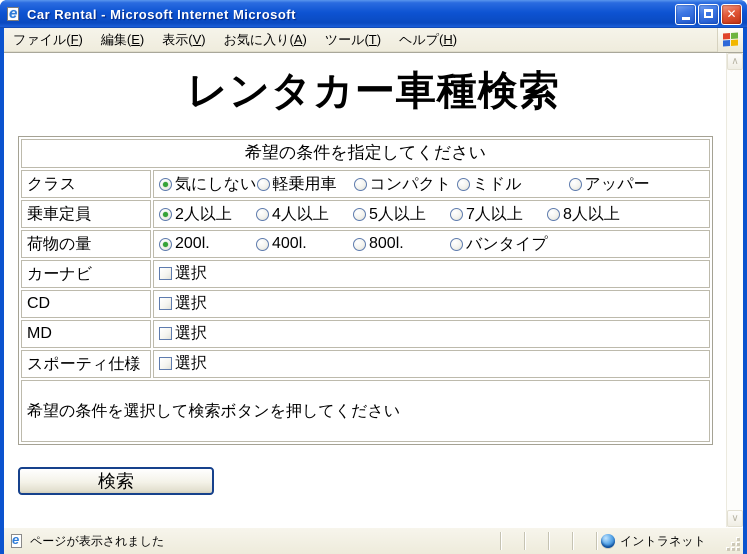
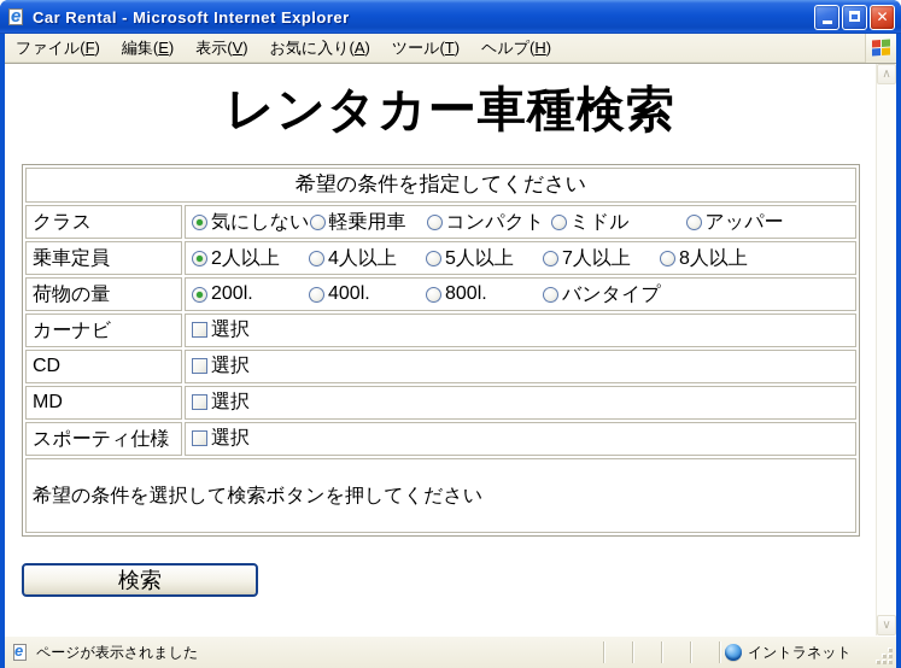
  e
- Car Rental - Microsoft Internet Microsoft
+ Car Rental - Microsoft Internet Explorer
  ✕
  ファイル(F)
  編集(E)
  表示(V)
  お気に入り(A)
  ツール(T)
  ヘルプ(H)
  レンタカー車種検索
  希望の条件を指定してください
  クラス	気にしない 軽乗用車 コンパクト ミドル アッパー
  乗車定員	2人以上 4人以上 5人以上 7人以上 8人以上
  荷物の量	200l. 400l. 800l. バンタイプ
  カーナビ	選択
  CD	選択
  MD	選択
  スポーティ仕様	選択
  希望の条件を選択して検索ボタンを押してください
  検索
  ∧
  ∨
  e
  ページが表示されました
  イントラネット
